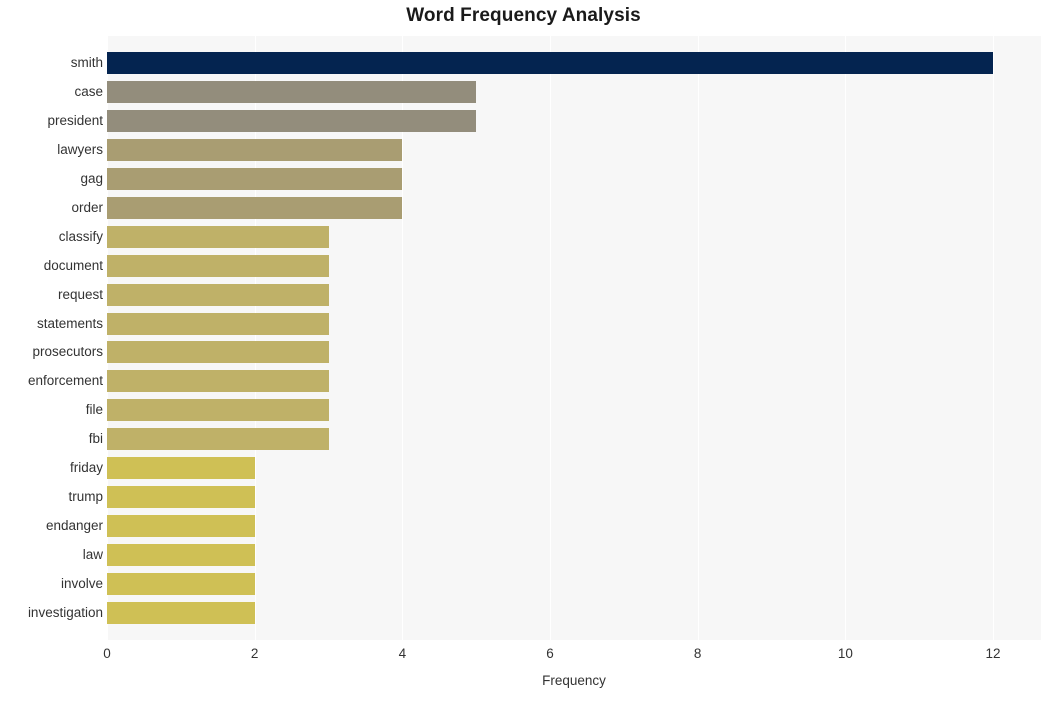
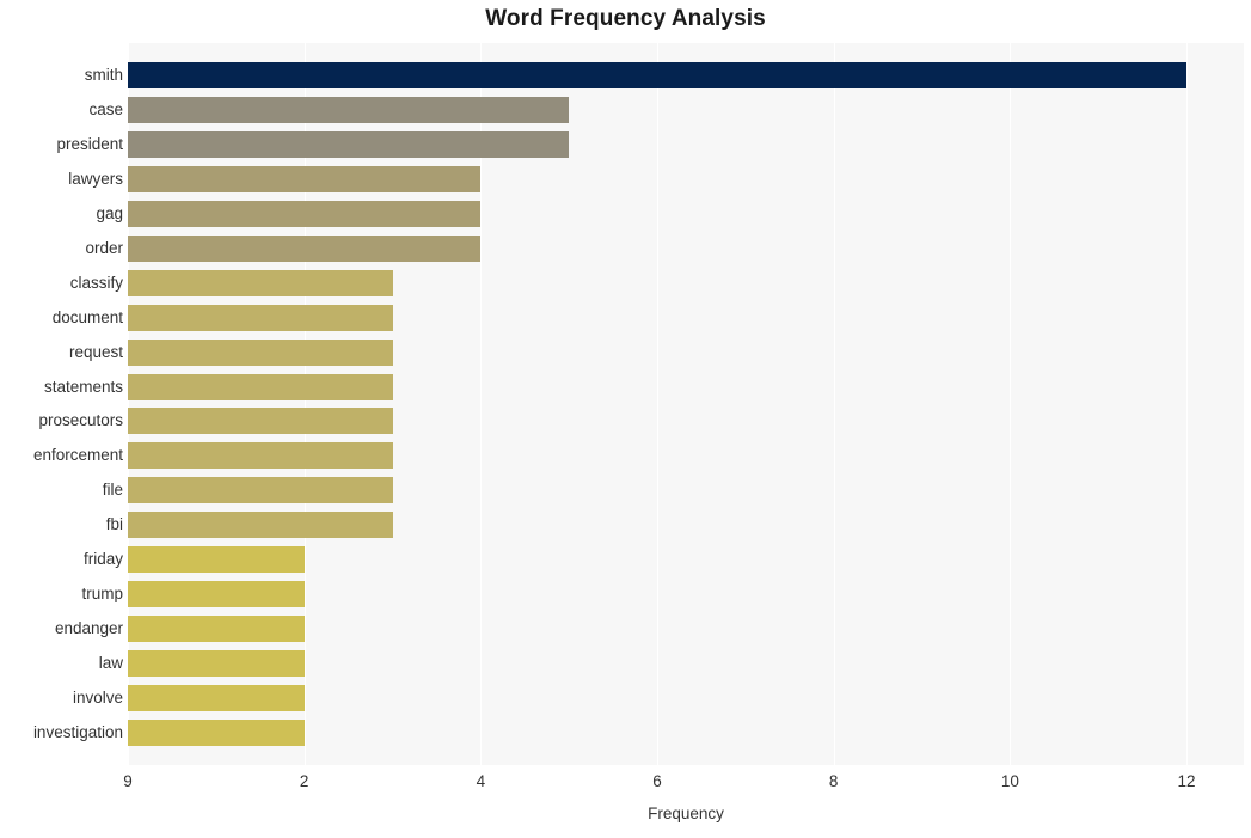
  Word Frequency Analysis
  smith
  case
  president
  lawyers
  gag
  order
  classify
  document
  request
  statements
  prosecutors
  enforcement
  file
  fbi
  friday
  trump
  endanger
  law
  involve
  investigation
- 0
+ 9
  2
  4
  6
  8
  10
  12
  Frequency
